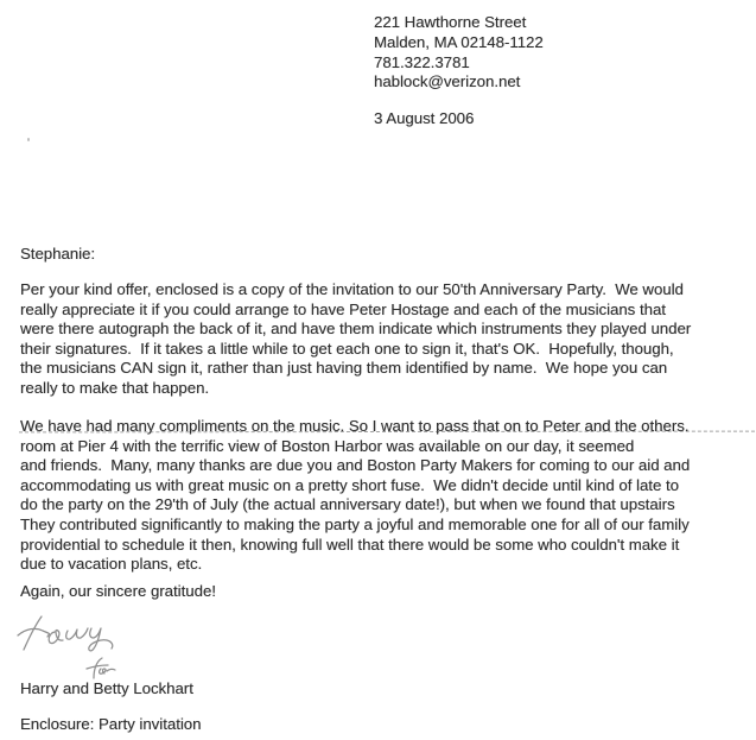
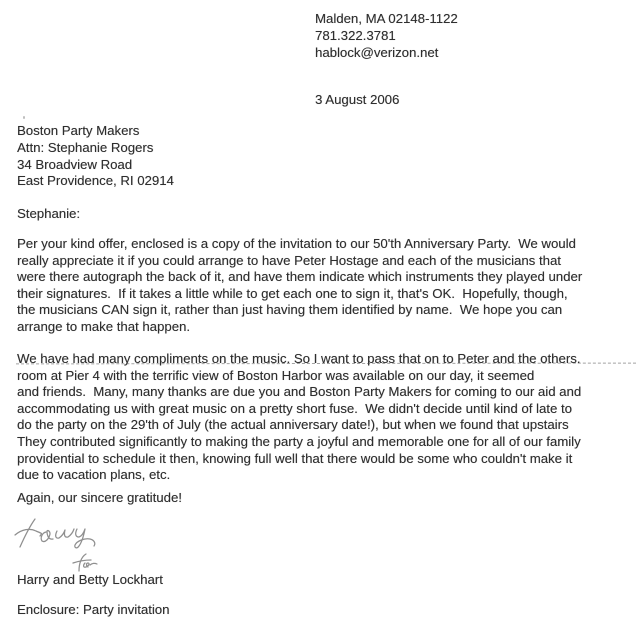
- 221 Hawthorne Street
  Malden, MA 02148-1122
  781.322.3781
  hablock@verizon.net
  3 August 2006
+ Boston Party Makers
+ Attn: Stephanie Rogers
+ 34 Broadview Road
+ East Providence, RI 02914
  Stephanie:
  Per your kind offer, enclosed is a copy of the invitation to our 50'th Anniversary Party. We would
  really appreciate it if you could arrange to have Peter Hostage and each of the musicians that
  were there autograph the back of it, and have them indicate which instruments they played under
  their signatures. If it takes a little while to get each one to sign it, that's OK. Hopefully, though,
  the musicians CAN sign it, rather than just having them identified by name. We hope you can
- really to make that happen.
+ arrange to make that happen.
  We have had many compliments on the music. So I want to pass that on to Peter and the others.
  room at Pier 4 with the terrific view of Boston Harbor was available on our day, it seemed
  and friends. Many, many thanks are due you and Boston Party Makers for coming to our aid and
  accommodating us with great music on a pretty short fuse. We didn't decide until kind of late to
  do the party on the 29'th of July (the actual anniversary date!), but when we found that upstairs
  They contributed significantly to making the party a joyful and memorable one for all of our family
  providential to schedule it then, knowing full well that there would be some who couldn't make it
  due to vacation plans, etc.
  Again, our sincere gratitude!
  Harry and Betty Lockhart
  Enclosure: Party invitation
